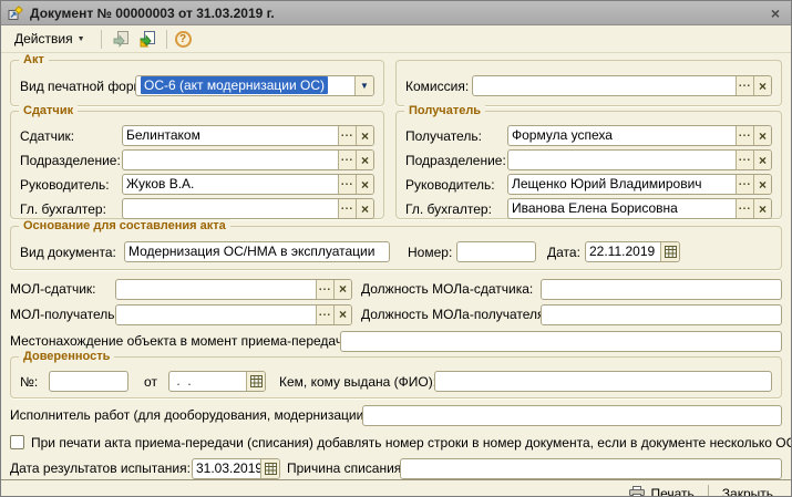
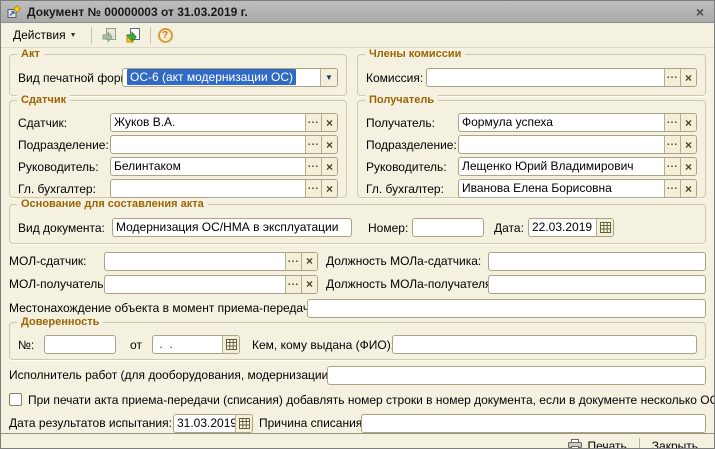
  Документ № 00000003 от 31.03.2019 г.
  ×
  Действия
  ?
  Акт
  Вид печатной фор
  ОС-6 (акт модернизации ОС)
  ▼
+ Члены комиссии
  Комиссия:
  ...
  ×
  Сдатчик
  Сдатчик:
- Белинтаком
+ Жуков В.А.
  ...
  ×
  Подразделение:
  ...
  ×
  Руководитель:
- Жуков В.А.
+ Белинтаком
  ...
  ×
  Гл. бухгалтер:
  ...
  ×
  Получатель
  Получатель:
  Формула успеха
  ...
  ×
  Подразделение:
  ...
  ×
  Руководитель:
  Лещенко Юрий Владимирович
  ...
  ×
  Гл. бухгалтер:
  Иванова Елена Борисовна
  ...
  ×
  Основание для составления акта
  Вид документа:
  Модернизация ОС/НМА в эксплуатации
  Номер:
  Дата:
- 22.11.2019
+ 22.03.2019
  МОЛ-сдатчик:
  ...
  ×
  Должность МОЛа-сдатчика:
  МОЛ-получатель
  ...
  ×
  Должность МОЛа-получател
  Местонахождение объекта в момент приема-передач
  Доверенность
  №:
  от
  . .
  Кем, кому выдана (ФИО)
  Исполнитель работ (для дооборудования, модернизации
  При печати акта приема-передачи (списания) добавлять номер строки в номер документа, если в документе несколько ОС
  Дата результатов испытания:
  31.03.2019
  Причина списания
  Печать
  Закрыть
